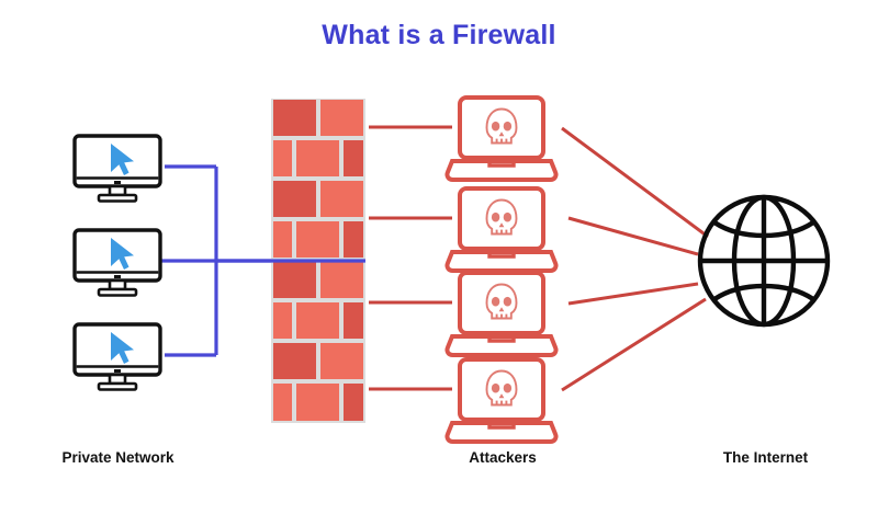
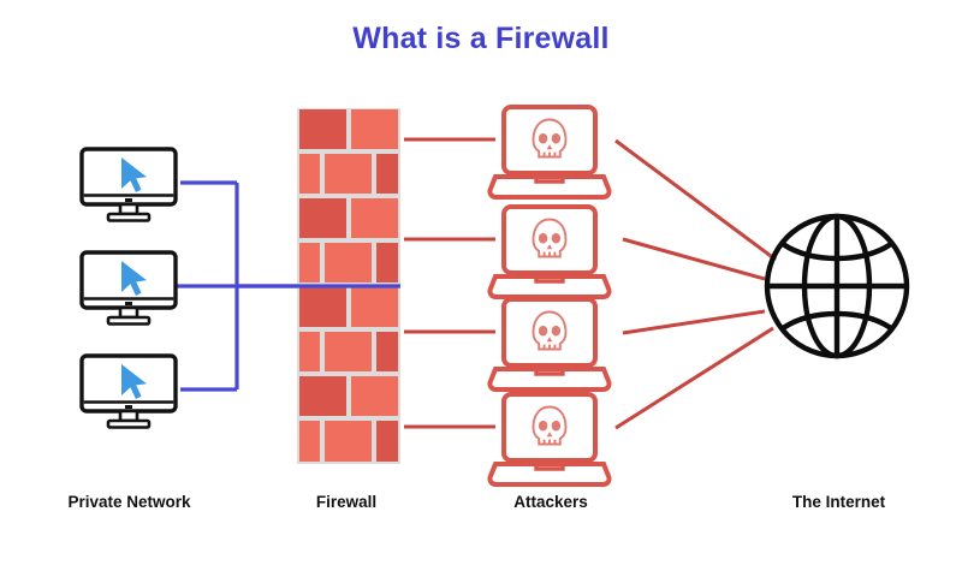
  What is a Firewall
  Private Network
+ Firewall
  Attackers
  The Internet
